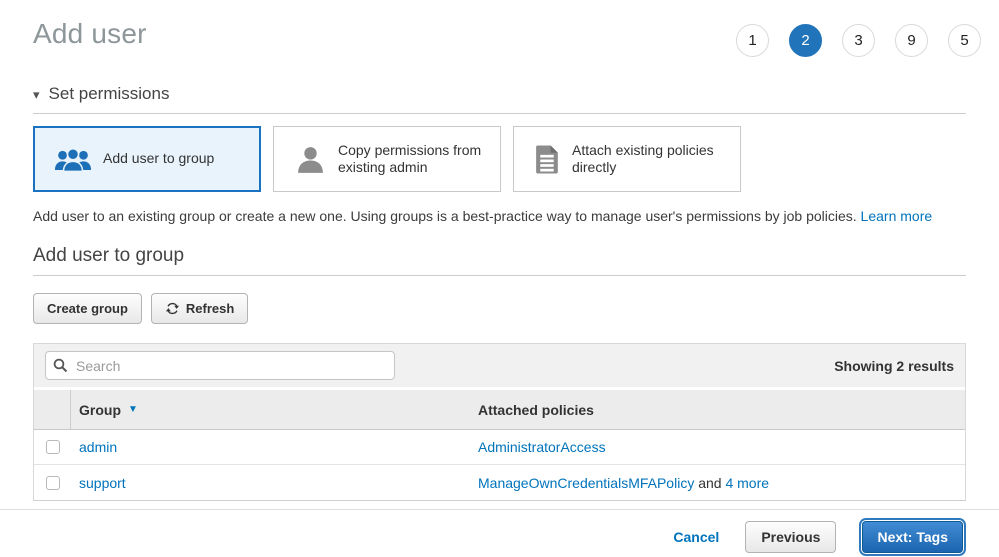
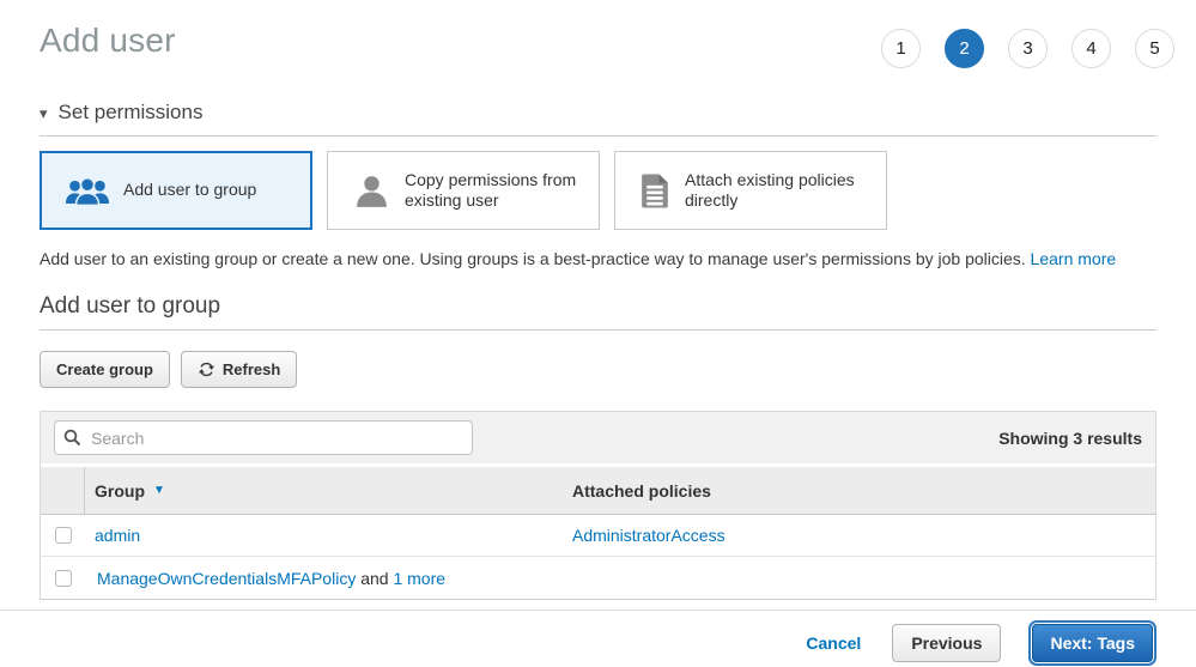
  Add user
  1
  2
  3
- 9
+ 4
  5
  ▾
  Set permissions
  Add user to group
- Copy permissions from existing admin
+ Copy permissions from existing user
  Attach existing policies directly
  Add user to an existing group or create a new one. Using groups is a best-practice way to manage user's permissions by job policies. Learn more
  Add user to group
  Create group
  Refresh
  Search
- Showing 2 results
+ Showing 3 results
  Group
  ▼
  Attached policies
  admin
  AdministratorAccess
- support
- ManageOwnCredentialsMFAPolicy and 4 more
+ ManageOwnCredentialsMFAPolicy and 1 more
  Cancel
  Previous
  Next: Tags
